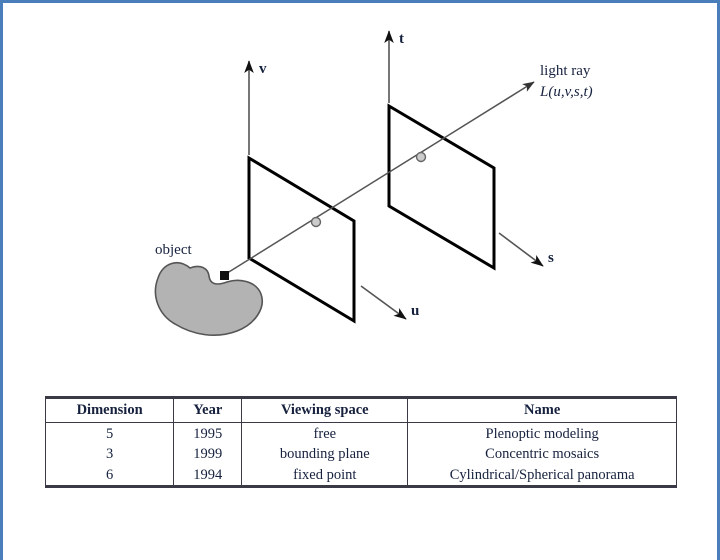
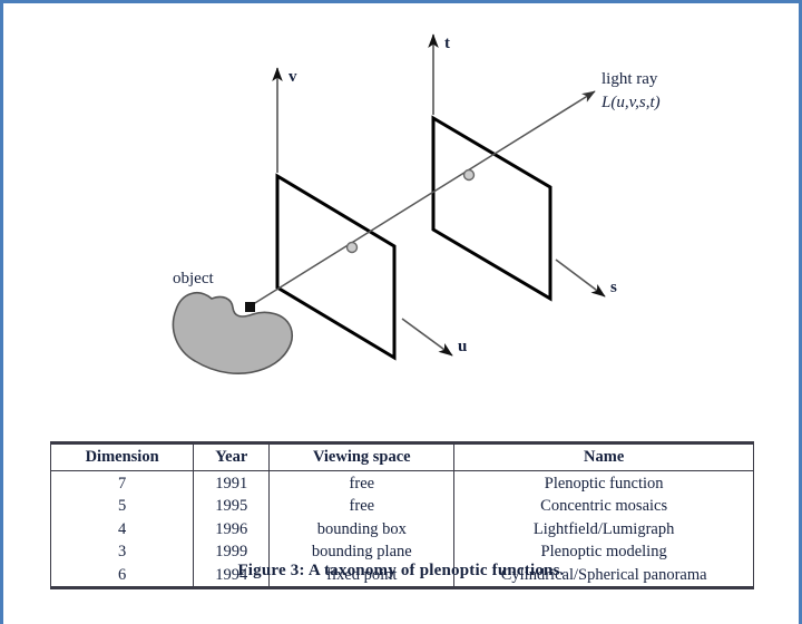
  v
  t
  light ray
  L(u,v,s,t)
  object
  u
  s
  Dimension	Year	Viewing space	Name
+ 7	1991	free	Plenoptic function
- 5	1995	free	Plenoptic modeling
+ 5	1995	free	Concentric mosaics
+ 4	1996	bounding box	Lightfield/Lumigraph
- 3	1999	bounding plane	Concentric mosaics
+ 3	1999	bounding plane	Plenoptic modeling
  6	1994	fixed point	Cylindrical/Spherical panorama
+ Figure 3: A taxonomy of plenoptic functions.
